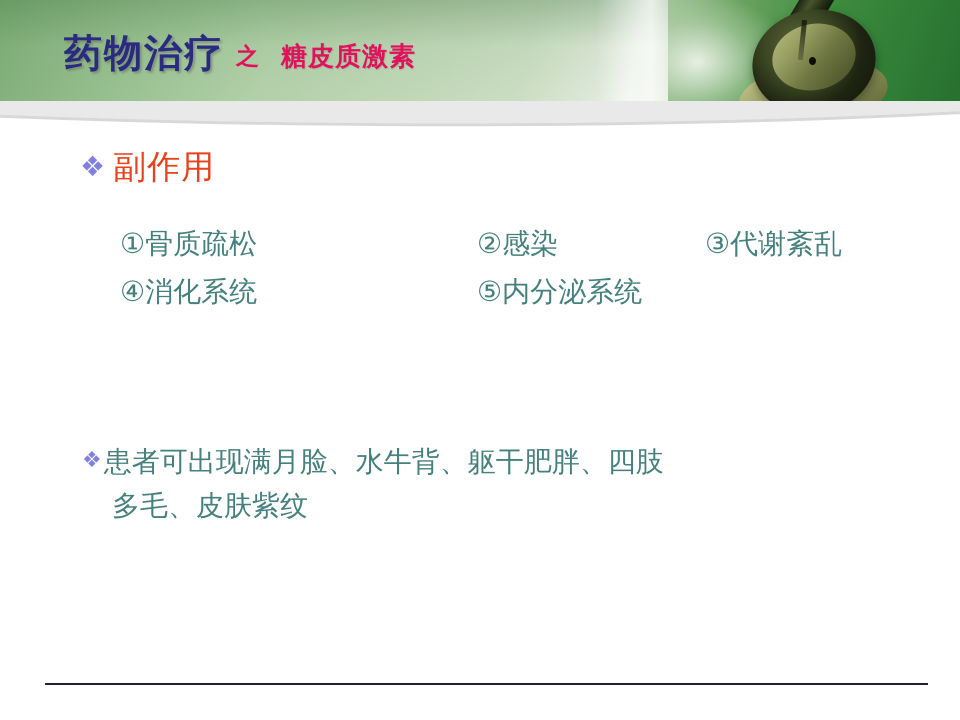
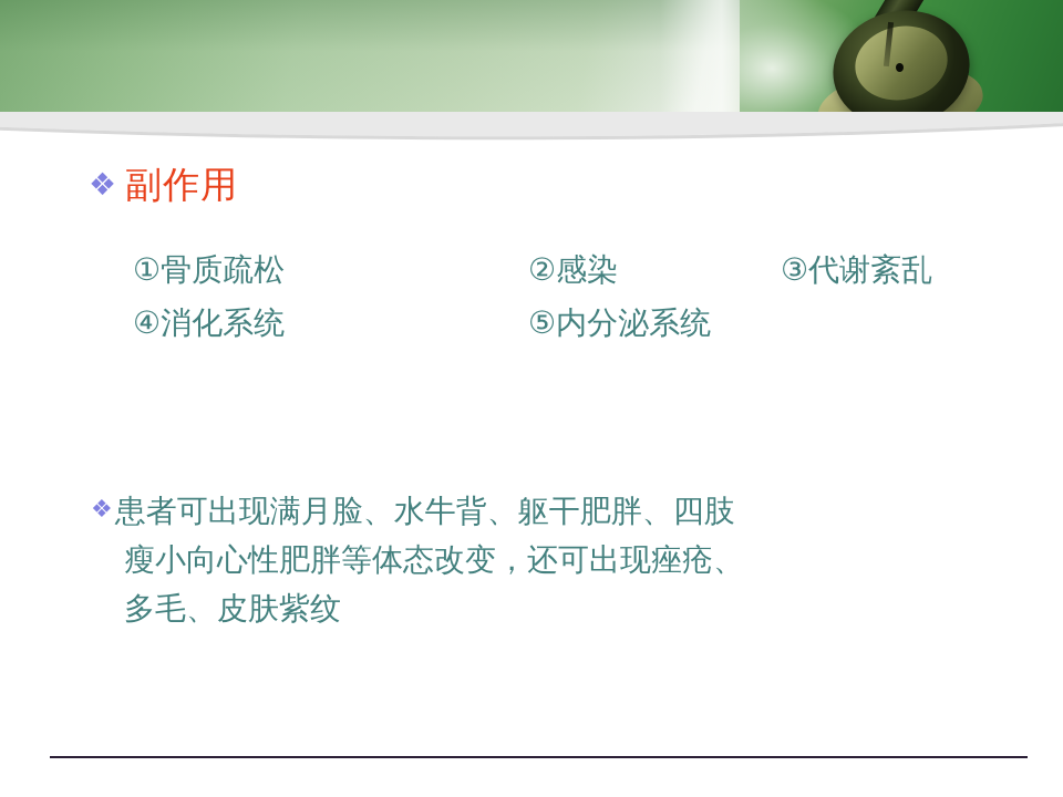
- 药物治疗
- 之
- 糖皮质激素
  ❖
  副作用
  ①骨质疏松 ②感染 ③代谢紊乱
  ④消化系统 ⑤内分泌系统
  ❖患者可出现满月脸、水牛背、躯干肥胖、四肢
+ 瘦小向心性肥胖等体态改变，还可出现痤疮、
  多毛、皮肤紫纹
